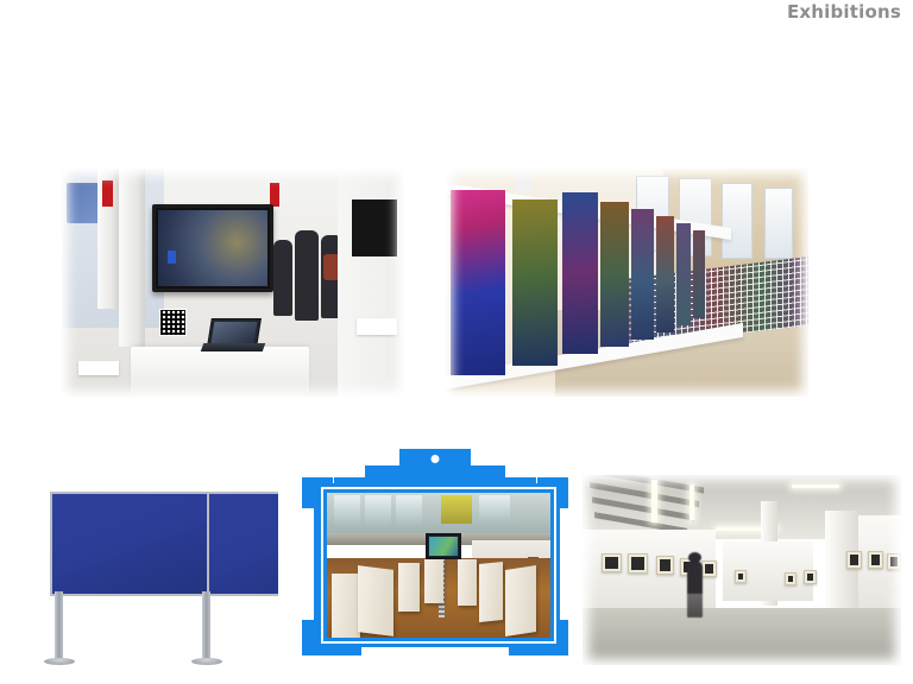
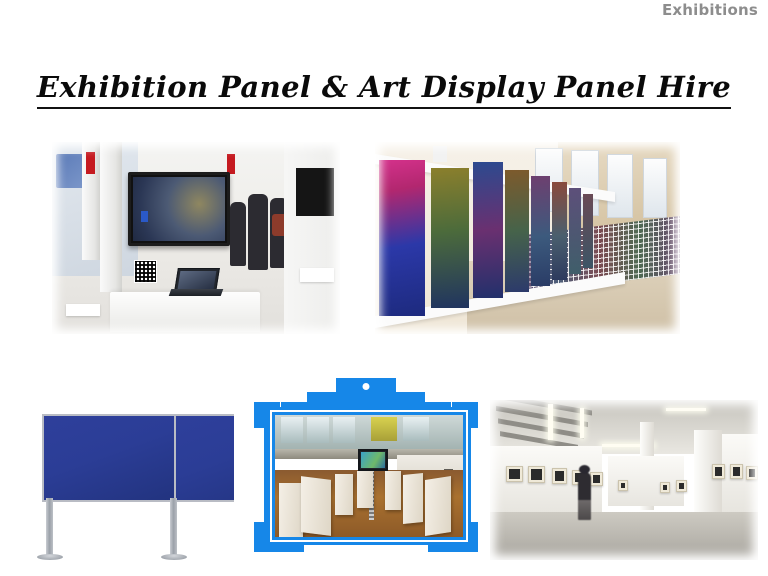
  Exhibitions
+ Exhibition Panel & Art Display Panel Hire
